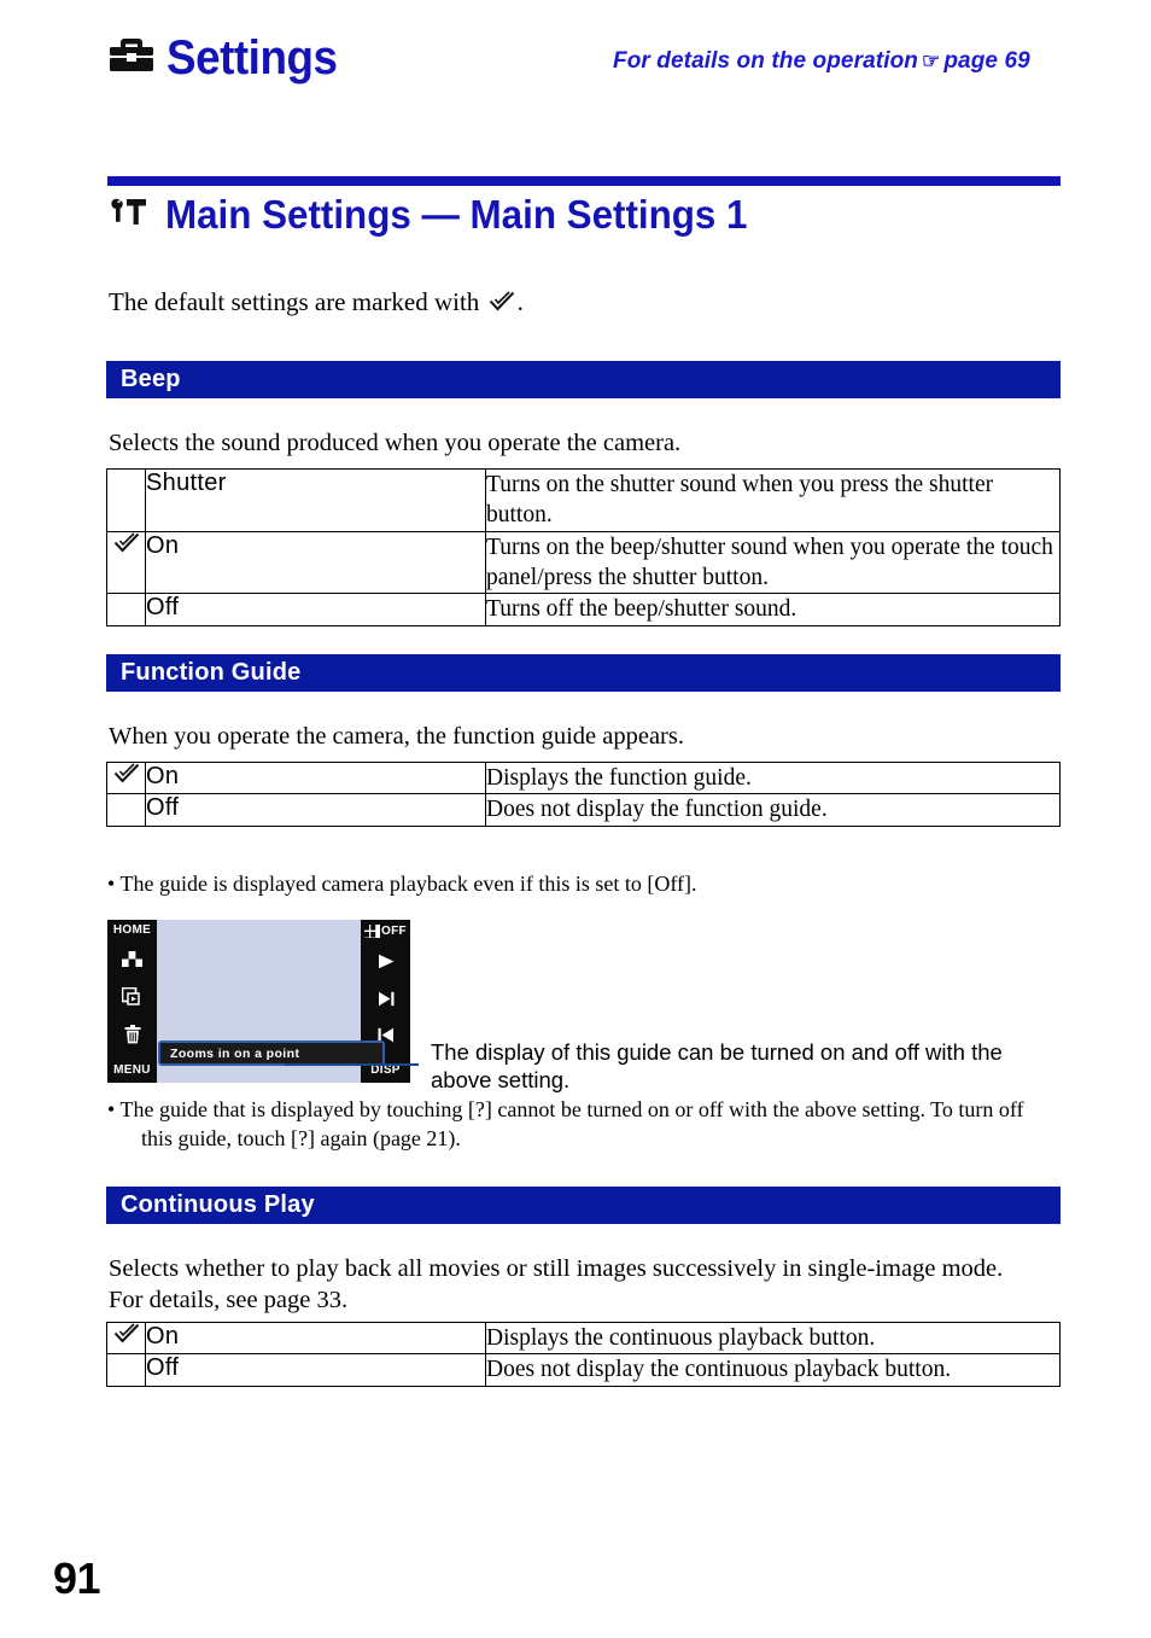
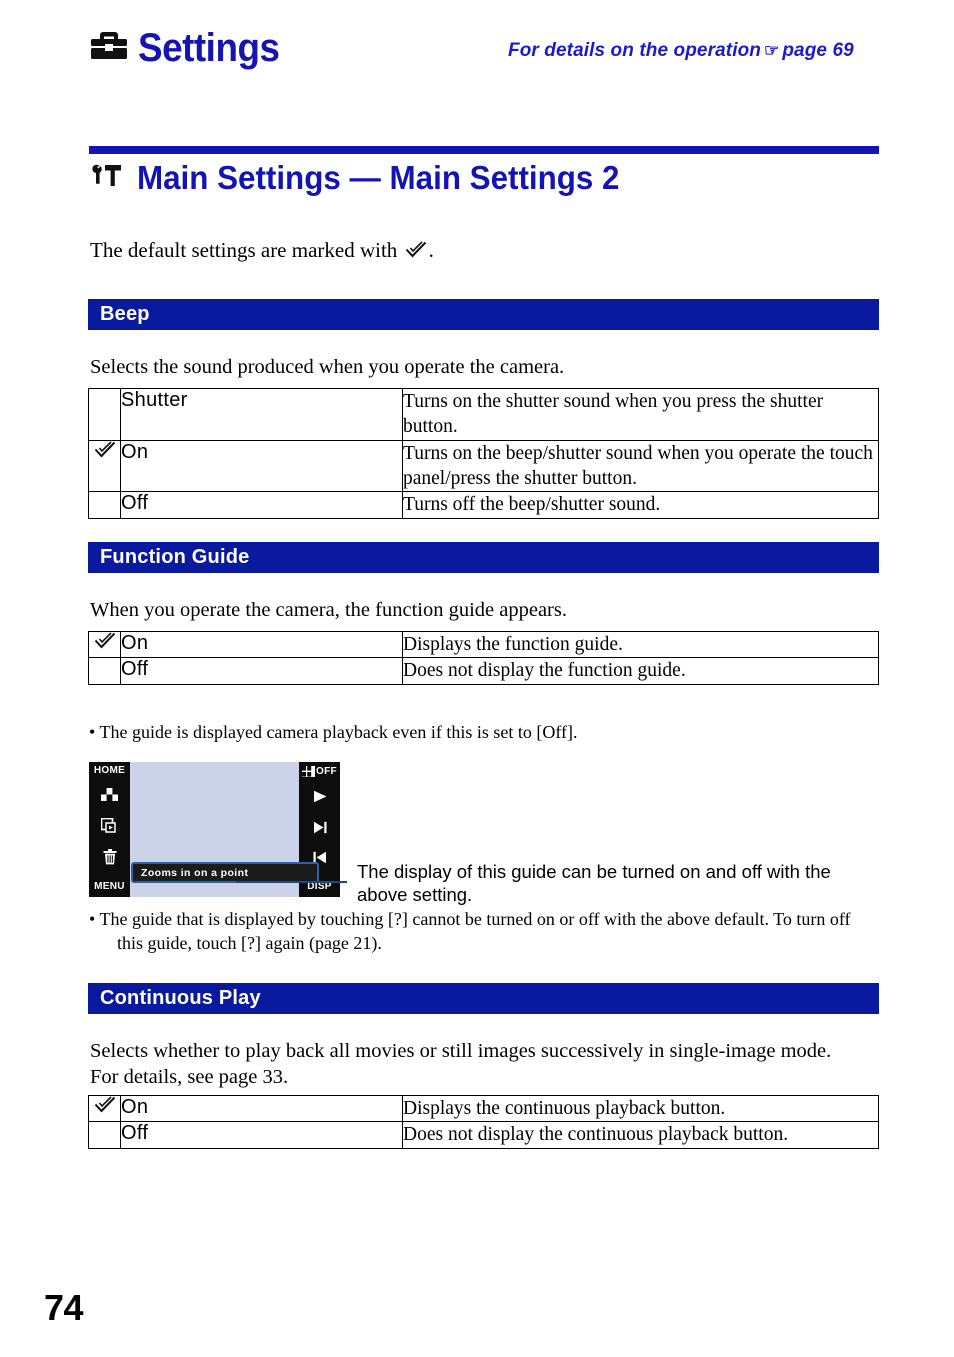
  Settings
  For details on the operation ☞ page 69
- Main Settings — Main Settings 1
+ Main Settings — Main Settings 2
  The default settings are marked with .
  Beep
  Selects the sound produced when you operate the camera.
  	Shutter	Turns on the shutter sound when you press the shutter button.
  	On	Turns on the beep/shutter sound when you operate the touch panel/press the shutter button.
  	Off	Turns off the beep/shutter sound.
  Function Guide
  When you operate the camera, the function guide appears.
  	On	Displays the function guide.
  	Off	Does not display the function guide.
  • The guide is displayed camera playback even if this is set to [Off].
  HOME
  MENU
  OFF
  DISP
  Zooms in on a point
  The display of this guide can be turned on and off with the above setting.
- • The guide that is displayed by touching [?] cannot be turned on or off with the above setting. To turn off
+ • The guide that is displayed by touching [?] cannot be turned on or off with the above default. To turn off
  this guide, touch [?] again (page 21).
  Continuous Play
  Selects whether to play back all movies or still images successively in single-image mode.
  For details, see page 33.
  	On	Displays the continuous playback button.
  	Off	Does not display the continuous playback button.
- 91
+ 74
